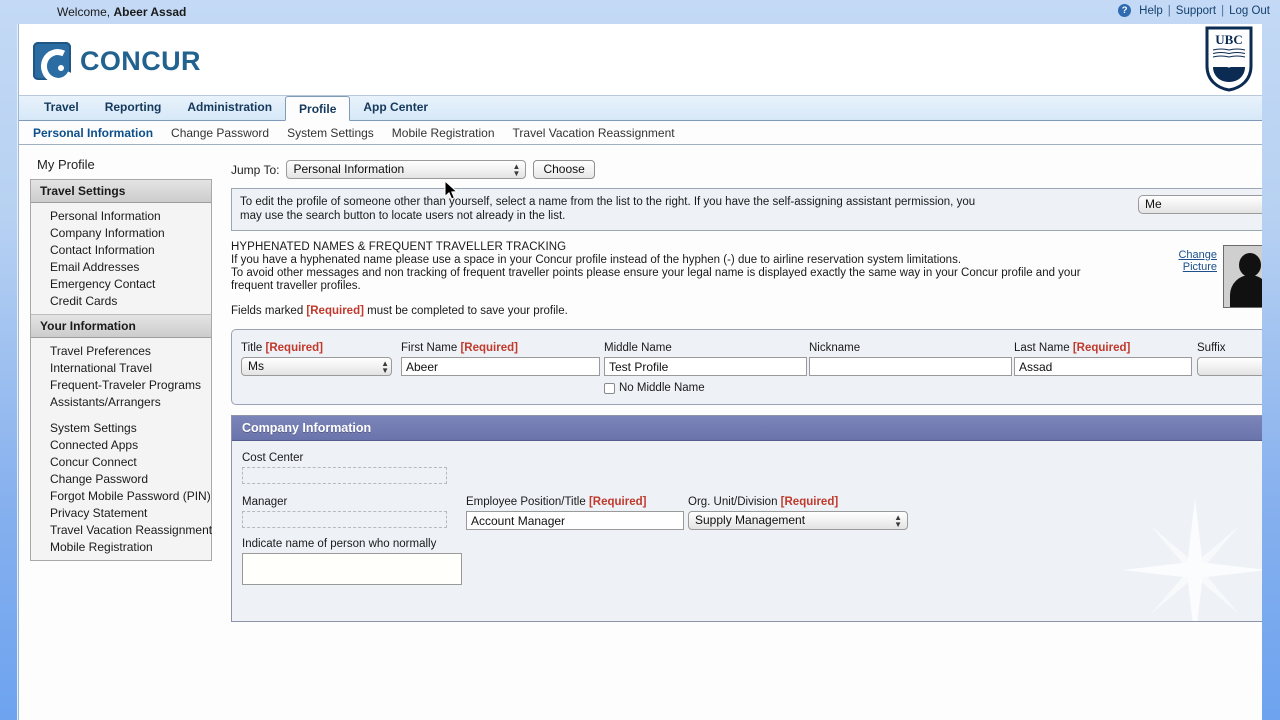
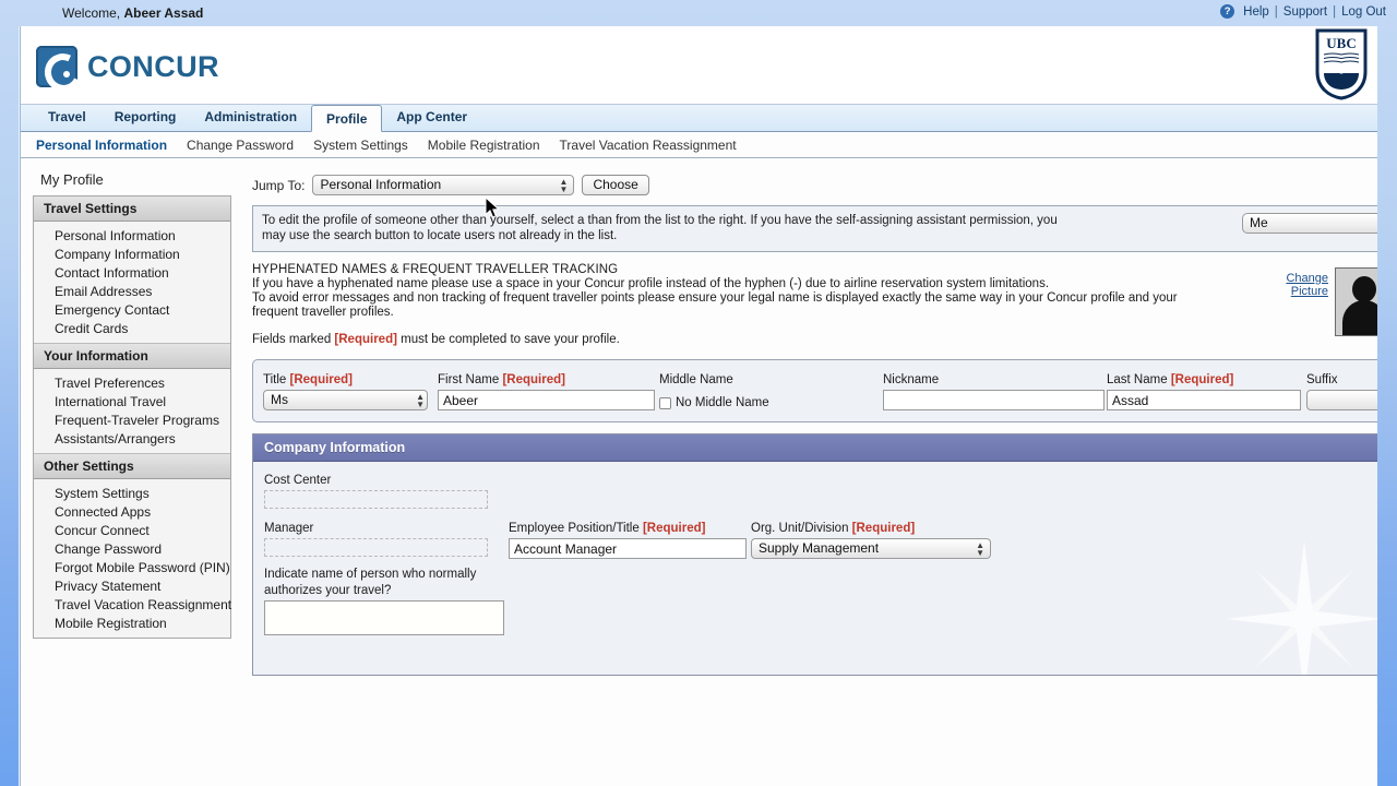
  Welcome, Abeer Assad
  ?
  Help
  |
  Support
  |
  Log Out
  CONCUR
  UBC
  Travel
  Reporting
  Administration
  Profile
  App Center
  Personal Information
  Change Password
  System Settings
  Mobile Registration
  Travel Vacation Reassignment
  My Profile
  Travel Settings
  Personal Information
  Company Information
  Contact Information
  Email Addresses
  Emergency Contact
  Credit Cards
  Your Information
  Travel Preferences
  International Travel
  Frequent-Traveler Programs
  Assistants/Arrangers
+ Other Settings
  System Settings
  Connected Apps
  Concur Connect
  Change Password
  Forgot Mobile Password (PIN)
  Privacy Statement
  Travel Vacation Reassignment
  Mobile Registration
  Jump To:
  Personal Information
  ▲
  ▼
  Choose
- To edit the profile of someone other than yourself, select a name from the list to the right. If you have the self-assigning assistant permission, you may use the search button to locate users not already in the list.
+ To edit the profile of someone other than yourself, select a than from the list to the right. If you have the self-assigning assistant permission, you may use the search button to locate users not already in the list.
  Me
  HYPHENATED NAMES & FREQUENT TRAVELLER TRACKING
  If you have a hyphenated name please use a space in your Concur profile instead of the hyphen (-) due to airline reservation system limitations.
- To avoid other messages and non tracking of frequent traveller points please ensure your legal name is displayed exactly the same way in your Concur profile and your
+ To avoid error messages and non tracking of frequent traveller points please ensure your legal name is displayed exactly the same way in your Concur profile and your
  frequent traveller profiles.
  Fields marked [Required] must be completed to save your profile.
  Change
  Picture
  Title [Required]
  Ms
  ▲
  ▼
  First Name [Required]
  Abeer
  Middle Name
- Test Profile
  No Middle Name
  Nickname
  Last Name [Required]
  Assad
  Suffix
  Company Information
  Cost Center
  Manager
  Employee Position/Title [Required]
  Account Manager
  Org. Unit/Division [Required]
  Supply Management
  ▲
  ▼
  Indicate name of person who normally
+ authorizes your travel?
